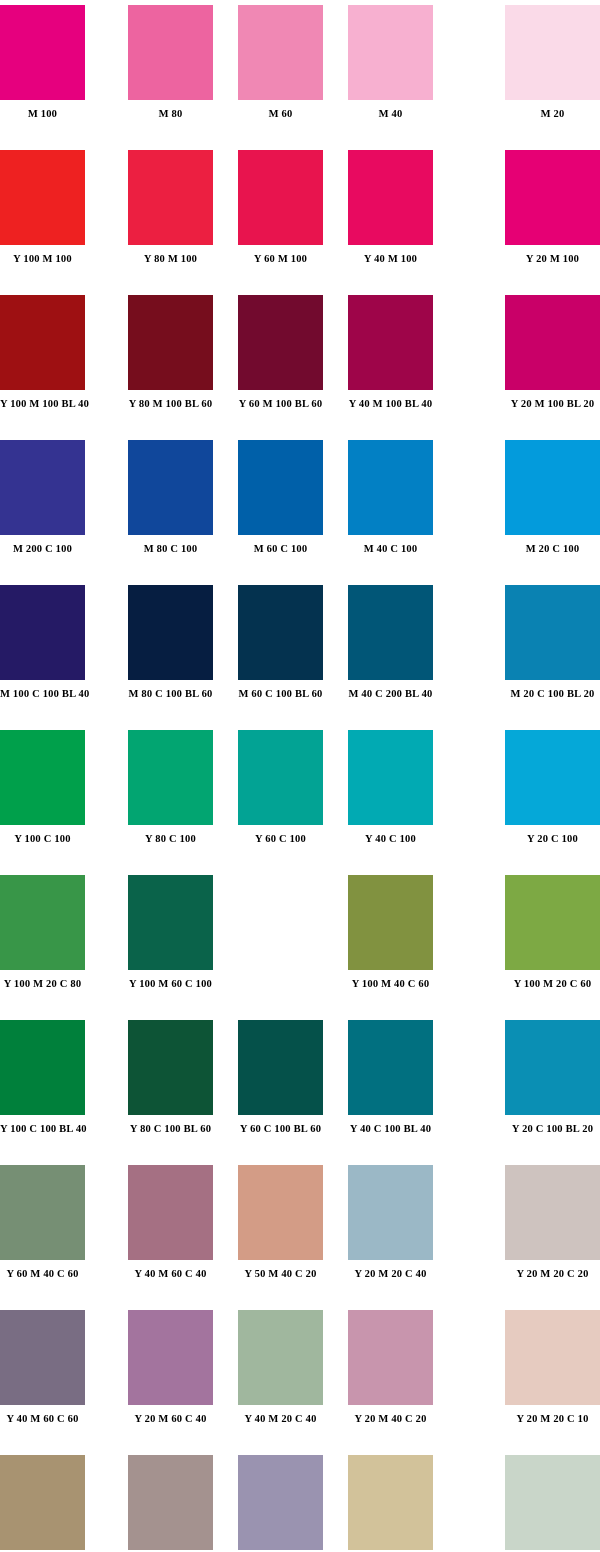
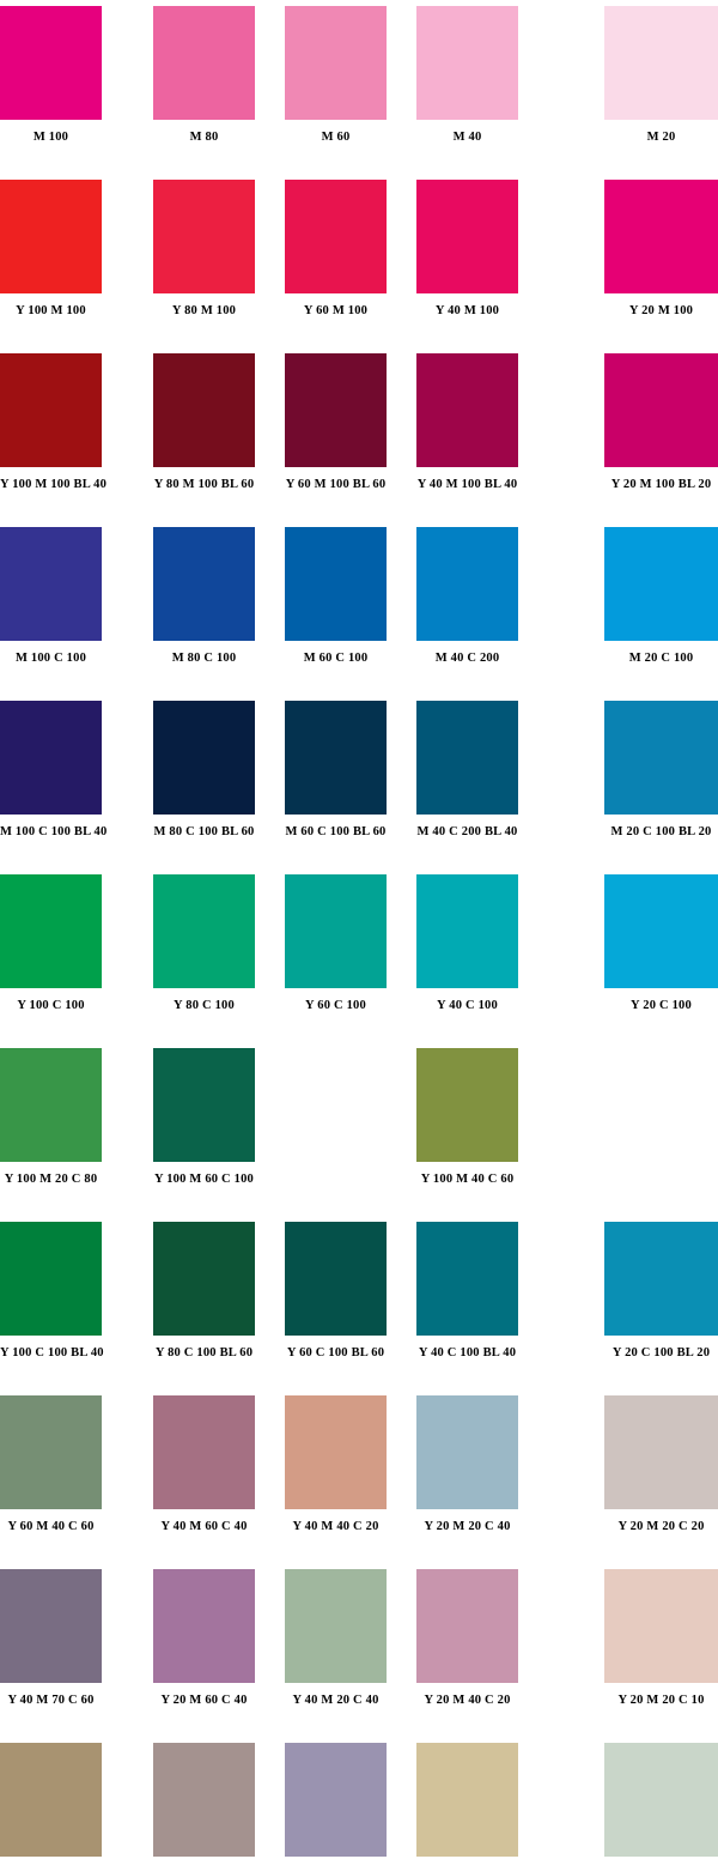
  M 100
  M 80
  M 60
  M 40
  M 20
  Y 100 M 100
  Y 80 M 100
  Y 60 M 100
  Y 40 M 100
  Y 20 M 100
  Y 100 M 100 BL 40
  Y 80 M 100 BL 60
  Y 60 M 100 BL 60
  Y 40 M 100 BL 40
  Y 20 M 100 BL 20
- M 200 C 100
+ M 100 C 100
  M 80 C 100
  M 60 C 100
- M 40 C 100
+ M 40 C 200
  M 20 C 100
  M 100 C 100 BL 40
  M 80 C 100 BL 60
  M 60 C 100 BL 60
  M 40 C 200 BL 40
  M 20 C 100 BL 20
  Y 100 C 100
  Y 80 C 100
  Y 60 C 100
  Y 40 C 100
  Y 20 C 100
  Y 100 M 20 C 80
  Y 100 M 60 C 100
  Y 100 M 40 C 60
- Y 100 M 20 C 60
  Y 100 C 100 BL 40
  Y 80 C 100 BL 60
  Y 60 C 100 BL 60
  Y 40 C 100 BL 40
  Y 20 C 100 BL 20
  Y 60 M 40 C 60
  Y 40 M 60 C 40
- Y 50 M 40 C 20
+ Y 40 M 40 C 20
  Y 20 M 20 C 40
  Y 20 M 20 C 20
- Y 40 M 60 C 60
+ Y 40 M 70 C 60
  Y 20 M 60 C 40
  Y 40 M 20 C 40
  Y 20 M 40 C 20
  Y 20 M 20 C 10
